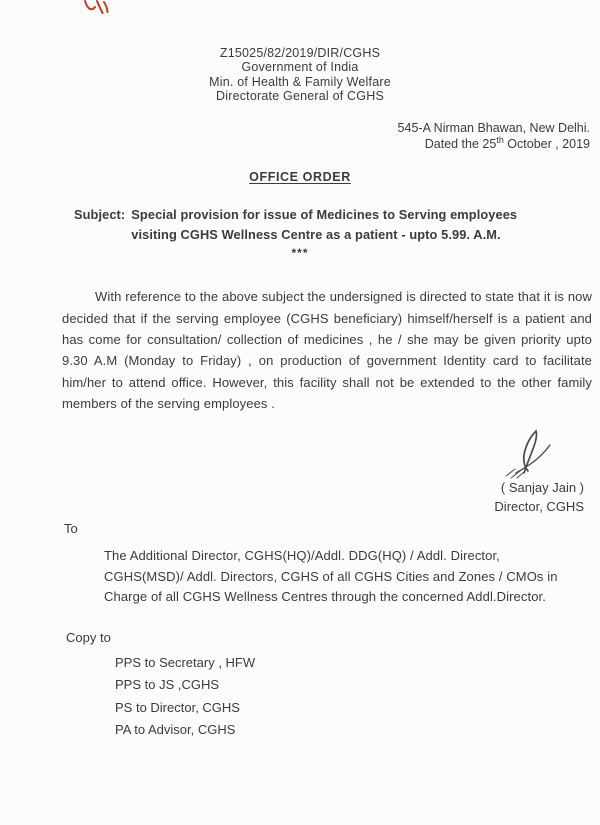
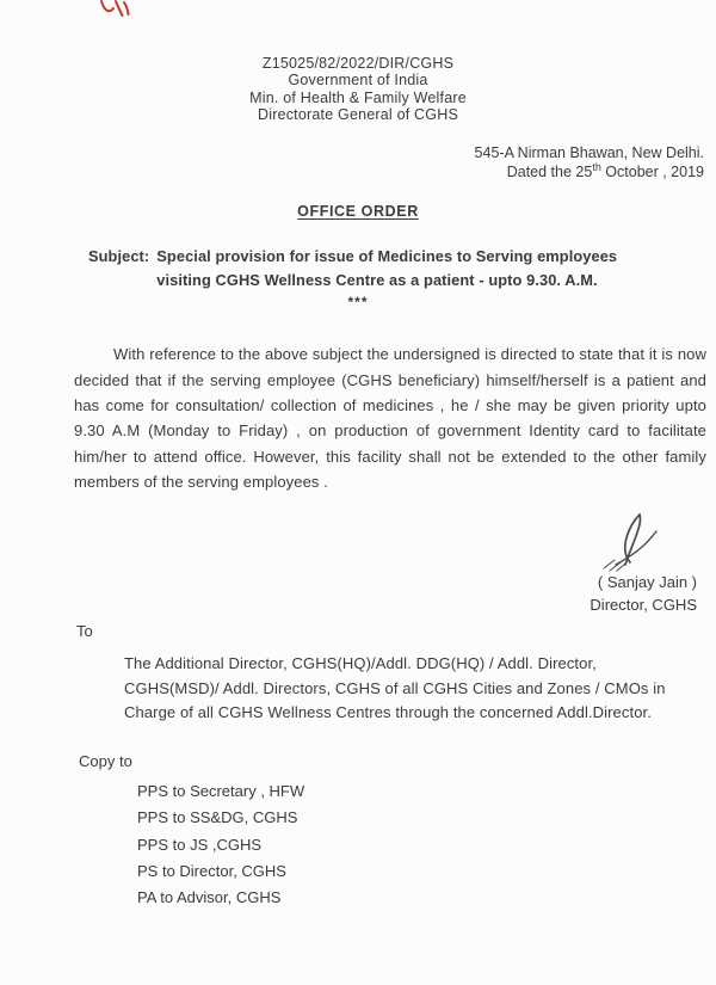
- Z15025/82/2019/DIR/CGHS
+ Z15025/82/2022/DIR/CGHS
  Government of India
  Min. of Health & Family Welfare
  Directorate General of CGHS
  545-A Nirman Bhawan, New Delhi.
  Dated the 25th October , 2019
  OFFICE ORDER
  Subject:
- Special provision for issue of Medicines to Serving employees visiting CGHS Wellness Centre as a patient - upto 5.99. A.M.
+ Special provision for issue of Medicines to Serving employees visiting CGHS Wellness Centre as a patient - upto 9.30. A.M.
  ***
  With reference to the above subject the undersigned is directed to state that it is now decided that if the serving employee (CGHS beneficiary) himself/herself is a patient and has come for consultation/ collection of medicines , he / she may be given priority upto 9.30 A.M (Monday to Friday) , on production of government Identity card to facilitate him/her to attend office. However, this facility shall not be extended to the other family members of the serving employees .
  ( Sanjay Jain )
  Director, CGHS
  To
  The Additional Director, CGHS(HQ)/Addl. DDG(HQ) / Addl. Director, CGHS(MSD)/ Addl. Directors, CGHS of all CGHS Cities and Zones / CMOs in Charge of all CGHS Wellness Centres through the concerned Addl.Director.
  Copy to
  PPS to Secretary , HFW
+ PPS to SS&DG, CGHS
  PPS to JS ,CGHS
  PS to Director, CGHS
  PA to Advisor, CGHS
